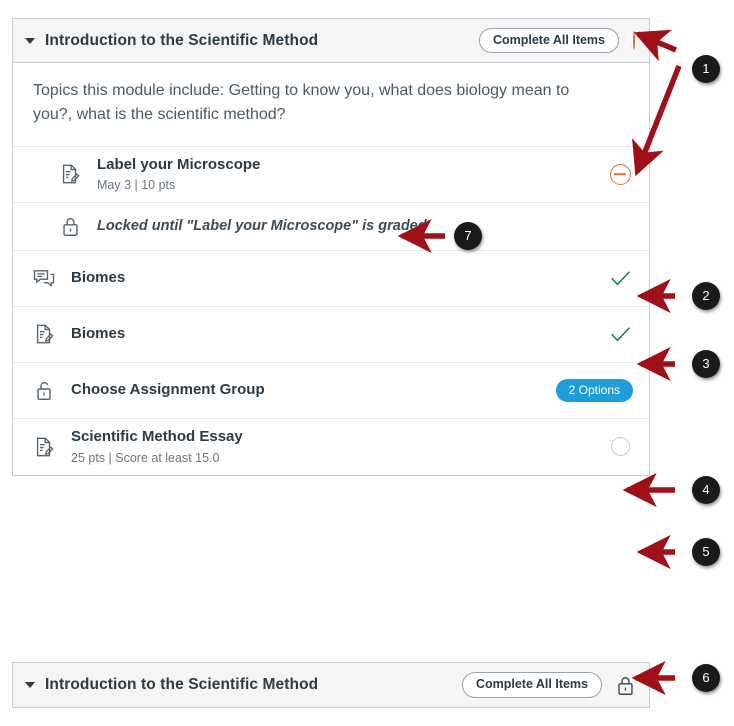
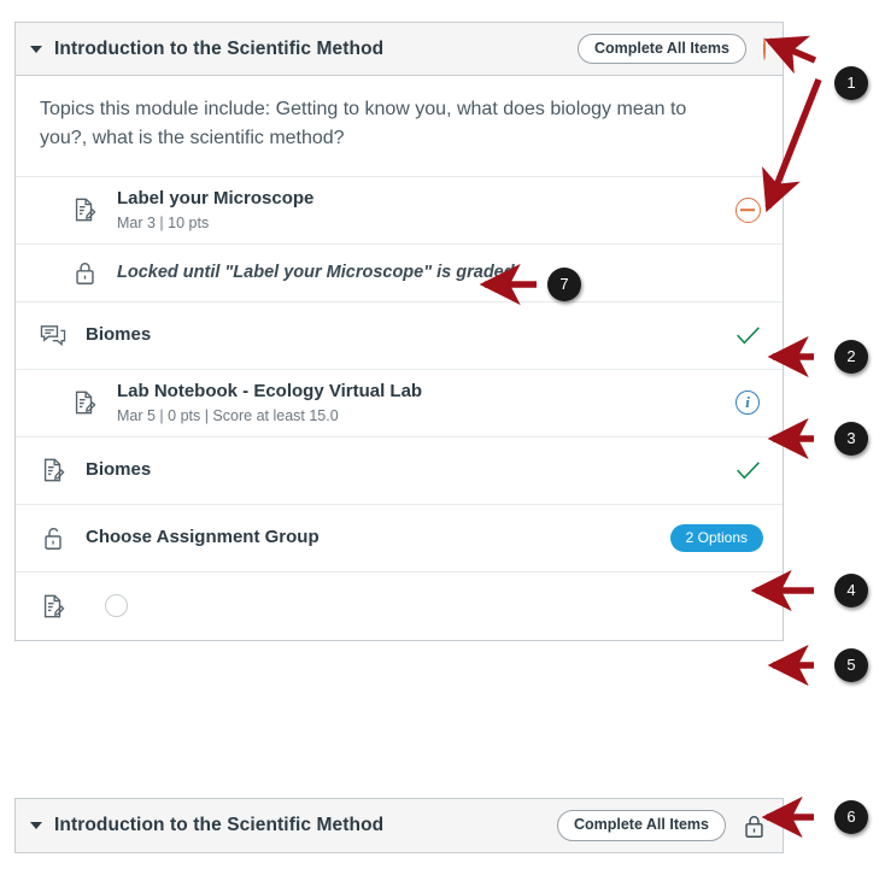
  Introduction to the Scientific Method
  Complete All Items
  Topics this module include: Getting to know you, what does biology mean to you?, what is the scientific method?
  Label your Microscope
- May 3 | 10 pts
+ Mar 3 | 10 pts
  Locked until "Label your Microscope" is graded
  Biomes
+ Lab Notebook - Ecology Virtual Lab
+ Mar 5 | 0 pts | Score at least 15.0
+ i
  Biomes
  Choose Assignment Group
  2 Options
- Scientific Method Essay
- 25 pts | Score at least 15.0
  Introduction to the Scientific Method
  Complete All Items
  1
  2
  3
  4
  5
  6
  7
